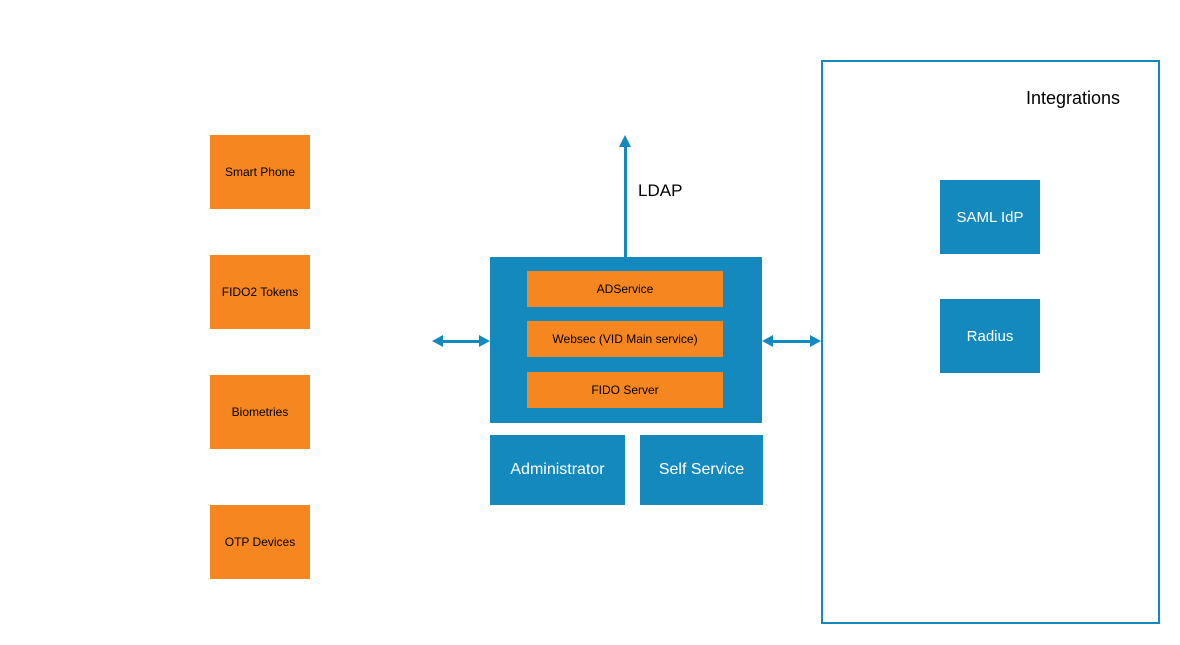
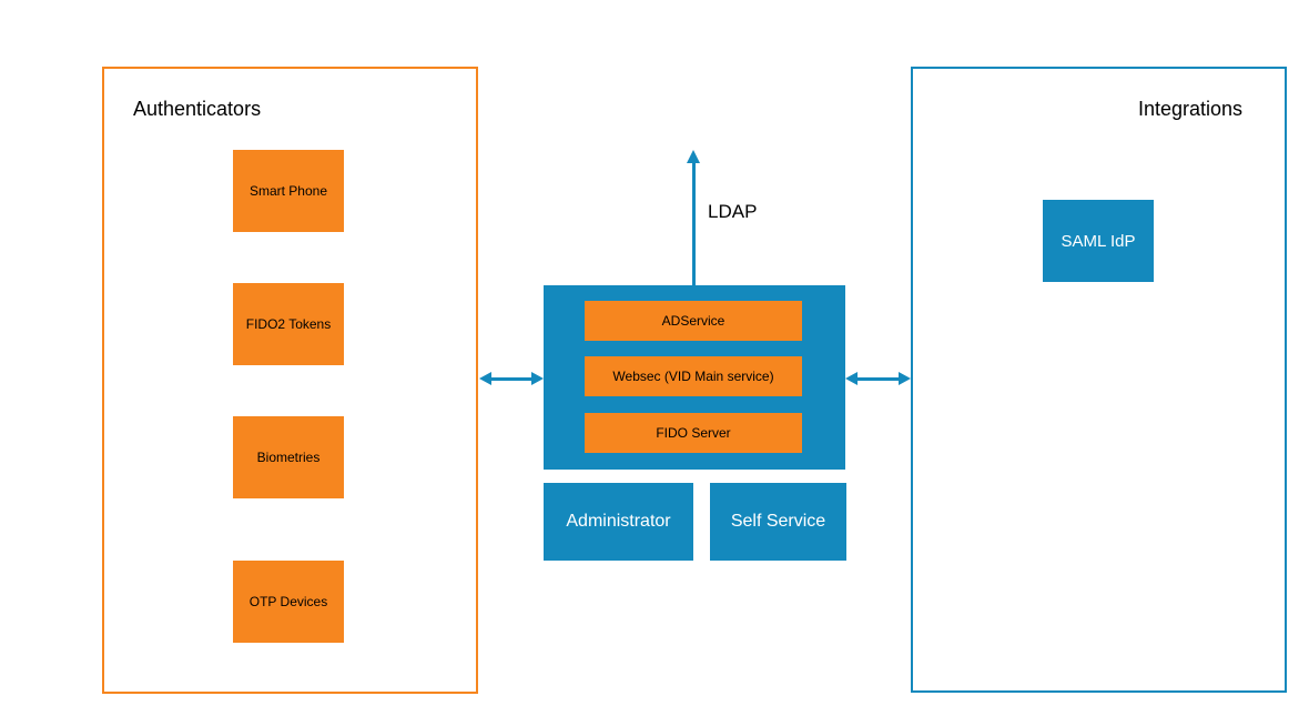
+ Authenticators
  Smart Phone
  FIDO2 Tokens
  Biometries
  OTP Devices
  LDAP
  ADService
  Websec (VID Main service)
  FIDO Server
  Administrator
  Self Service
  Integrations
  SAML IdP
- Radius
